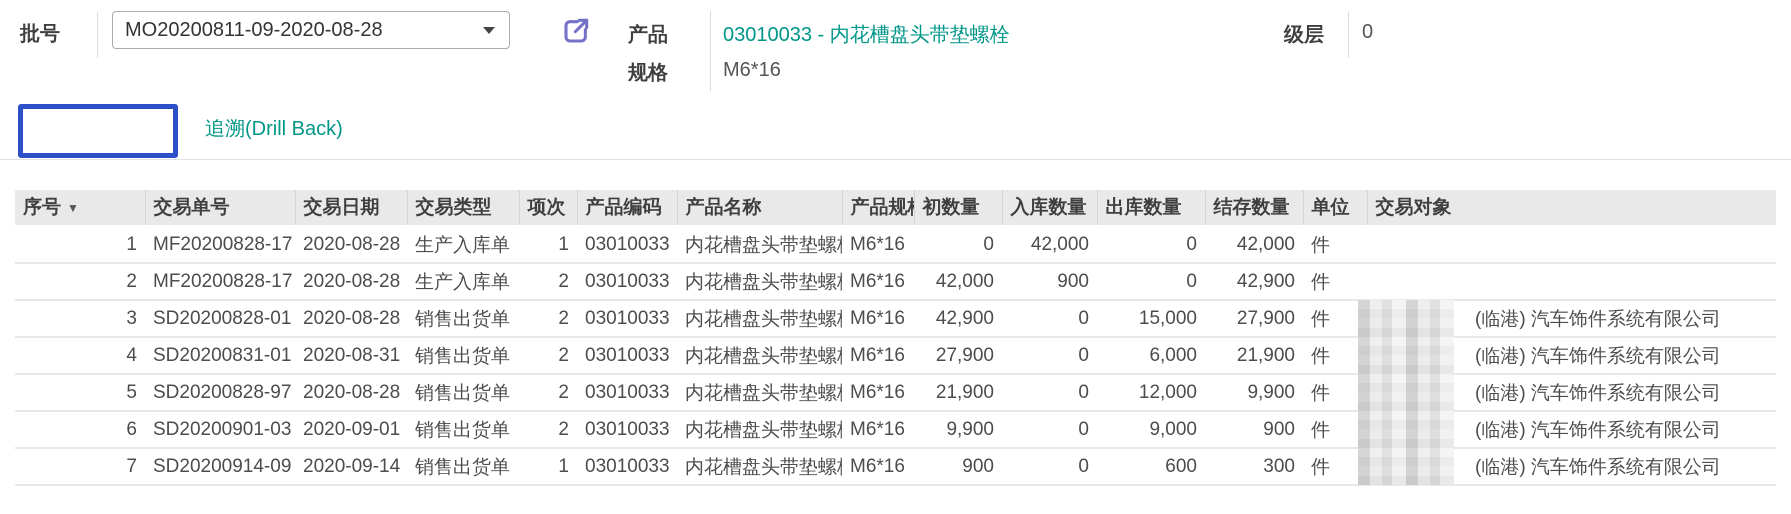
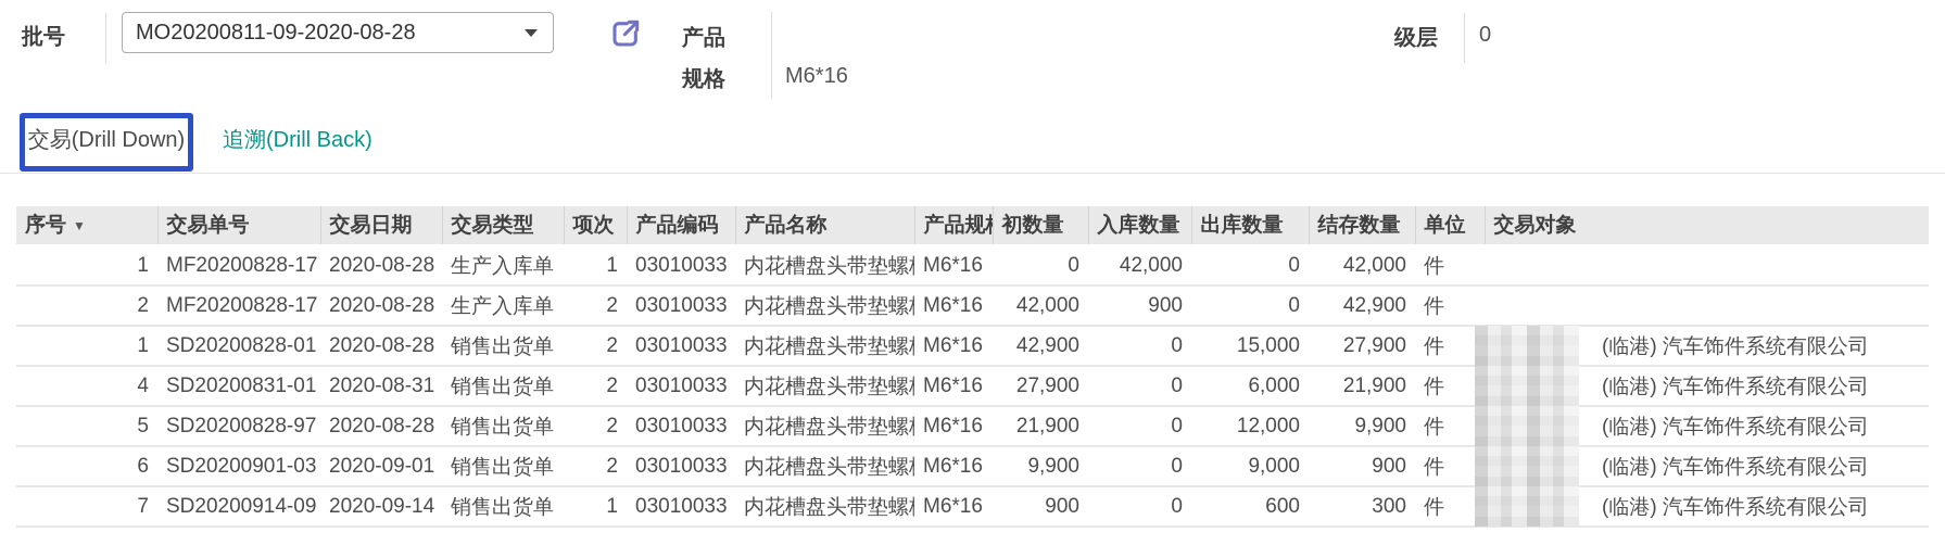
  批号
  MO20200811-09-2020-08-28
  产品
  规格
- 03010033 - 内花槽盘头带垫螺栓
  M6*16
  级层
  0
+ 交易(Drill Down)
  追溯(Drill Back)
  序号 ▼	交易单号	交易日期	交易类型	项次	产品编码	产品名称	产品规	初数量	入库数量	出库数量	结存数量	单位	交易对象
  1	MF20200828-17	2020-08-28	生产入库单	1	03010033	内花槽盘头带垫螺	M6*16	0	42,000	0	42,000	件
  2	MF20200828-17	2020-08-28	生产入库单	2	03010033	内花槽盘头带垫螺	M6*16	42,000	900	0	42,900	件
- 3	SD20200828-01	2020-08-28	销售出货单	2	03010033	内花槽盘头带垫螺	M6*16	42,900	0	15,000	27,900	件	(临港) 汽车饰件系统有限公司
+ 1	SD20200828-01	2020-08-28	销售出货单	2	03010033	内花槽盘头带垫螺	M6*16	42,900	0	15,000	27,900	件	(临港) 汽车饰件系统有限公司
  4	SD20200831-01	2020-08-31	销售出货单	2	03010033	内花槽盘头带垫螺	M6*16	27,900	0	6,000	21,900	件	(临港) 汽车饰件系统有限公司
  5	SD20200828-97	2020-08-28	销售出货单	2	03010033	内花槽盘头带垫螺	M6*16	21,900	0	12,000	9,900	件	(临港) 汽车饰件系统有限公司
  6	SD20200901-03	2020-09-01	销售出货单	2	03010033	内花槽盘头带垫螺	M6*16	9,900	0	9,000	900	件	(临港) 汽车饰件系统有限公司
  7	SD20200914-09	2020-09-14	销售出货单	1	03010033	内花槽盘头带垫螺	M6*16	900	0	600	300	件	(临港) 汽车饰件系统有限公司
